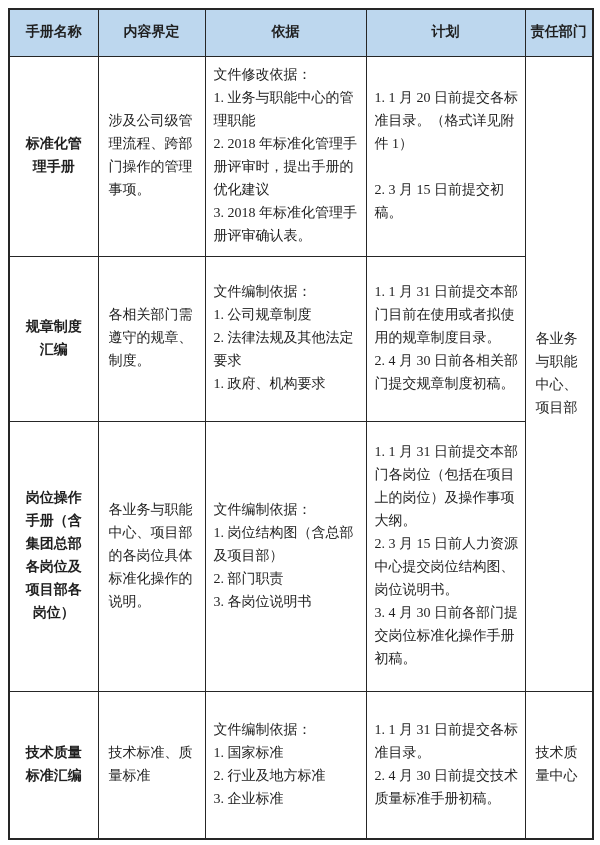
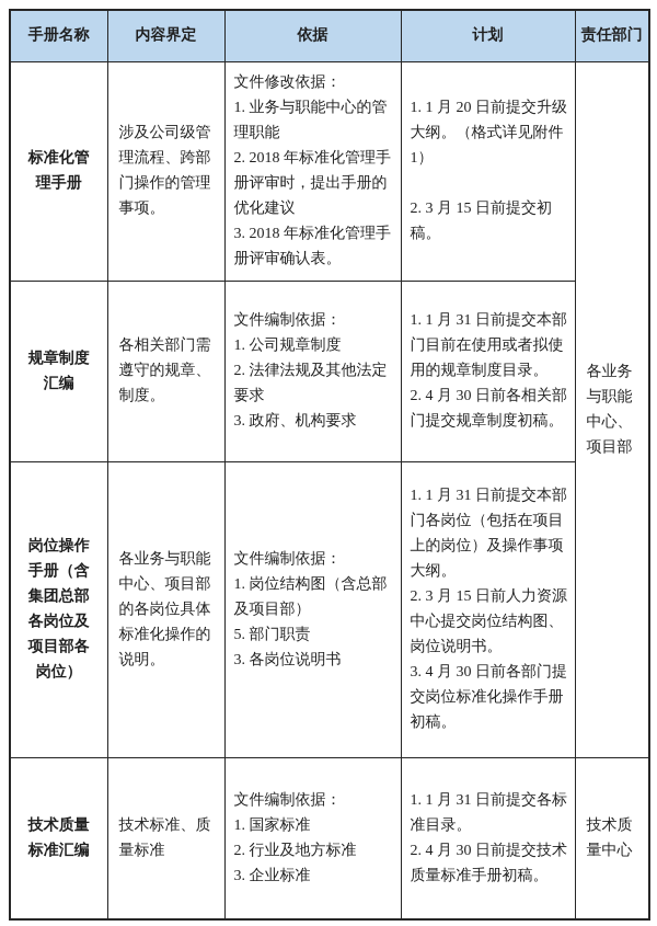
  手册名称	内容界定	依据	计划	责任部门
- 标准化管理手册	涉及公司级管理流程、跨部门操作的管理事项。	文件修改依据： 1. 业务与职能中心的管理职能 2. 2018 年标准化管理手册评审时，提出手册的优化建议 3. 2018 年标准化管理手册评审确认表。	1. 1 月 20 日前提交各标准目录。（格式详见附件 1） 2. 3 月 15 日前提交初稿。	各业务与职能中心、项目部
+ 标准化管理手册	涉及公司级管理流程、跨部门操作的管理事项。	文件修改依据： 1. 业务与职能中心的管理职能 2. 2018 年标准化管理手册评审时，提出手册的优化建议 3. 2018 年标准化管理手册评审确认表。	1. 1 月 20 日前提交升级大纲。（格式详见附件 1） 2. 3 月 15 日前提交初稿。	各业务与职能中心、项目部
- 规章制度汇编	各相关部门需遵守的规章、制度。	文件编制依据： 1. 公司规章制度 2. 法律法规及其他法定要求 1. 政府、机构要求	1. 1 月 31 日前提交本部门目前在使用或者拟使用的规章制度目录。 2. 4 月 30 日前各相关部门提交规章制度初稿。
+ 规章制度汇编	各相关部门需遵守的规章、制度。	文件编制依据： 1. 公司规章制度 2. 法律法规及其他法定要求 3. 政府、机构要求	1. 1 月 31 日前提交本部门目前在使用或者拟使用的规章制度目录。 2. 4 月 30 日前各相关部门提交规章制度初稿。
- 岗位操作手册（含集团总部各岗位及项目部各岗位）	各业务与职能中心、项目部的各岗位具体标准化操作的说明。	文件编制依据： 1. 岗位结构图（含总部及项目部） 2. 部门职责 3. 各岗位说明书	1. 1 月 31 日前提交本部门各岗位（包括在项目上的岗位）及操作事项大纲。 2. 3 月 15 日前人力资源中心提交岗位结构图、岗位说明书。 3. 4 月 30 日前各部门提交岗位标准化操作手册初稿。
+ 岗位操作手册（含集团总部各岗位及项目部各岗位）	各业务与职能中心、项目部的各岗位具体标准化操作的说明。	文件编制依据： 1. 岗位结构图（含总部及项目部） 5. 部门职责 3. 各岗位说明书	1. 1 月 31 日前提交本部门各岗位（包括在项目上的岗位）及操作事项大纲。 2. 3 月 15 日前人力资源中心提交岗位结构图、岗位说明书。 3. 4 月 30 日前各部门提交岗位标准化操作手册初稿。
  技术质量标准汇编	技术标准、质量标准	文件编制依据： 1. 国家标准 2. 行业及地方标准 3. 企业标准	1. 1 月 31 日前提交各标准目录。 2. 4 月 30 日前提交技术质量标准手册初稿。	技术质量中心
